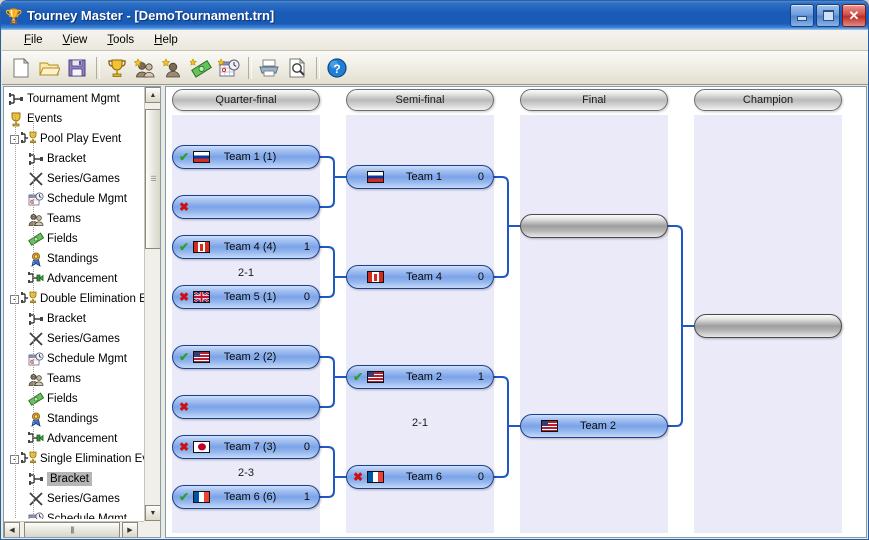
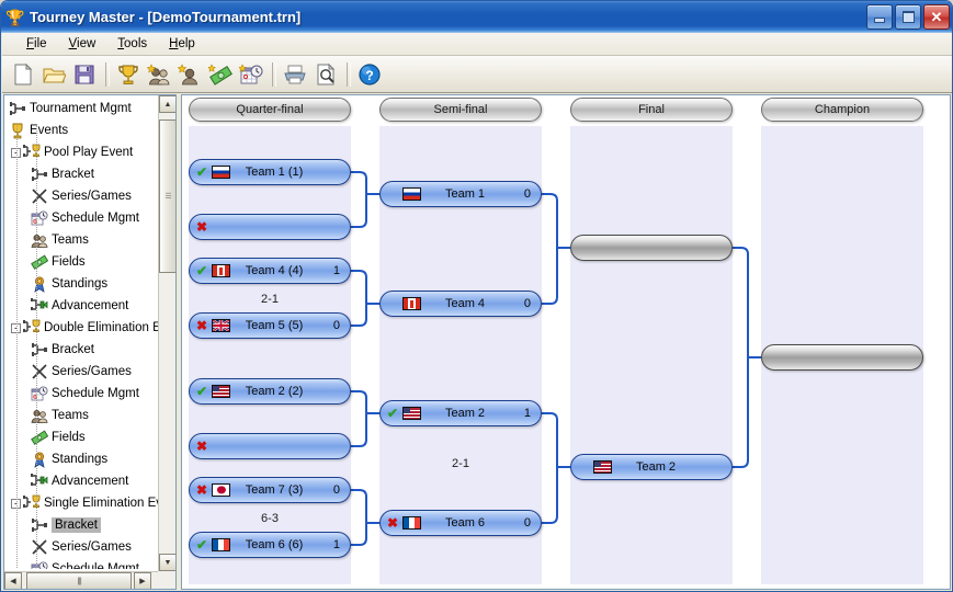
  🏆
  Tourney Master - [DemoTournament.trn]
  ✕
  File
  View
  Tools
  Help
  ?
  Tournament Mgmt
  Events
  Pool Play Event
  Bracket
  Series/Games
  Schedule Mgmt
  Teams
  Fields
  Standings
  Advancement
  Double Elimination E
  Bracket
  Series/Games
  Schedule Mgmt
  Teams
  Fields
  Standings
  Advancement
  Single Elimination E
  Bracket
  Series/Games
  Quarter-final
  Semi-final
  Final
  Champion
  ✔
  Team 1 (1)
  ✖
  ✔
  Team 4 (4)
  1
  ✖
- Team 5 (1)
+ Team 5 (5)
  0
  ✔
  Team 2 (2)
  ✖
  ✖
  Team 7 (3)
  0
  ✔
  Team 6 (6)
  1
  2-1
- 2-3
+ 6-3
  Team 1
  0
  Team 4
  0
  ✔
  Team 2
  1
  ✖
  Team 6
  0
  2-1
  Team 2
